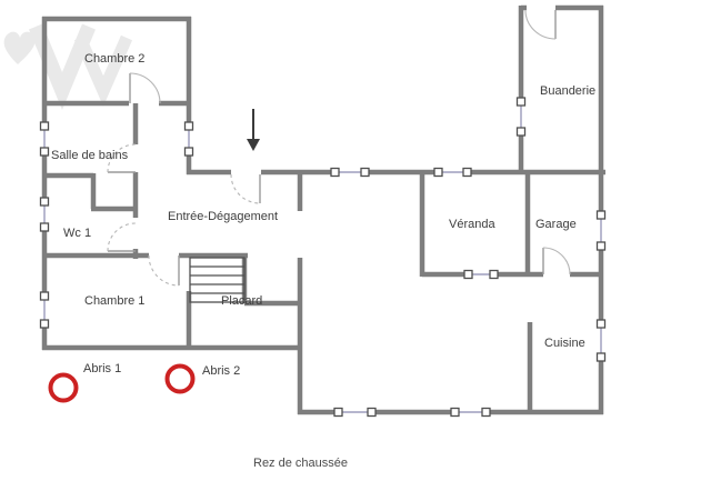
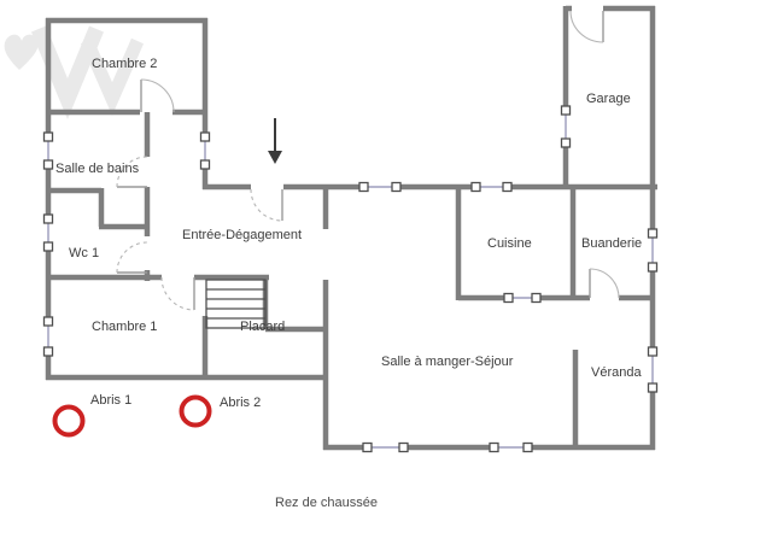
  Chambre 2
- Buanderie
+ Garage
  Salle de bains
  Wc 1
  Entrée-Dégagement
- Véranda
+ Cuisine
- Garage
+ Buanderie
  Chambre 1
  Placard
+ Salle à manger-Séjour
- Cuisine
+ Véranda
  Abris 1
  Abris 2
  Rez de chaussée
